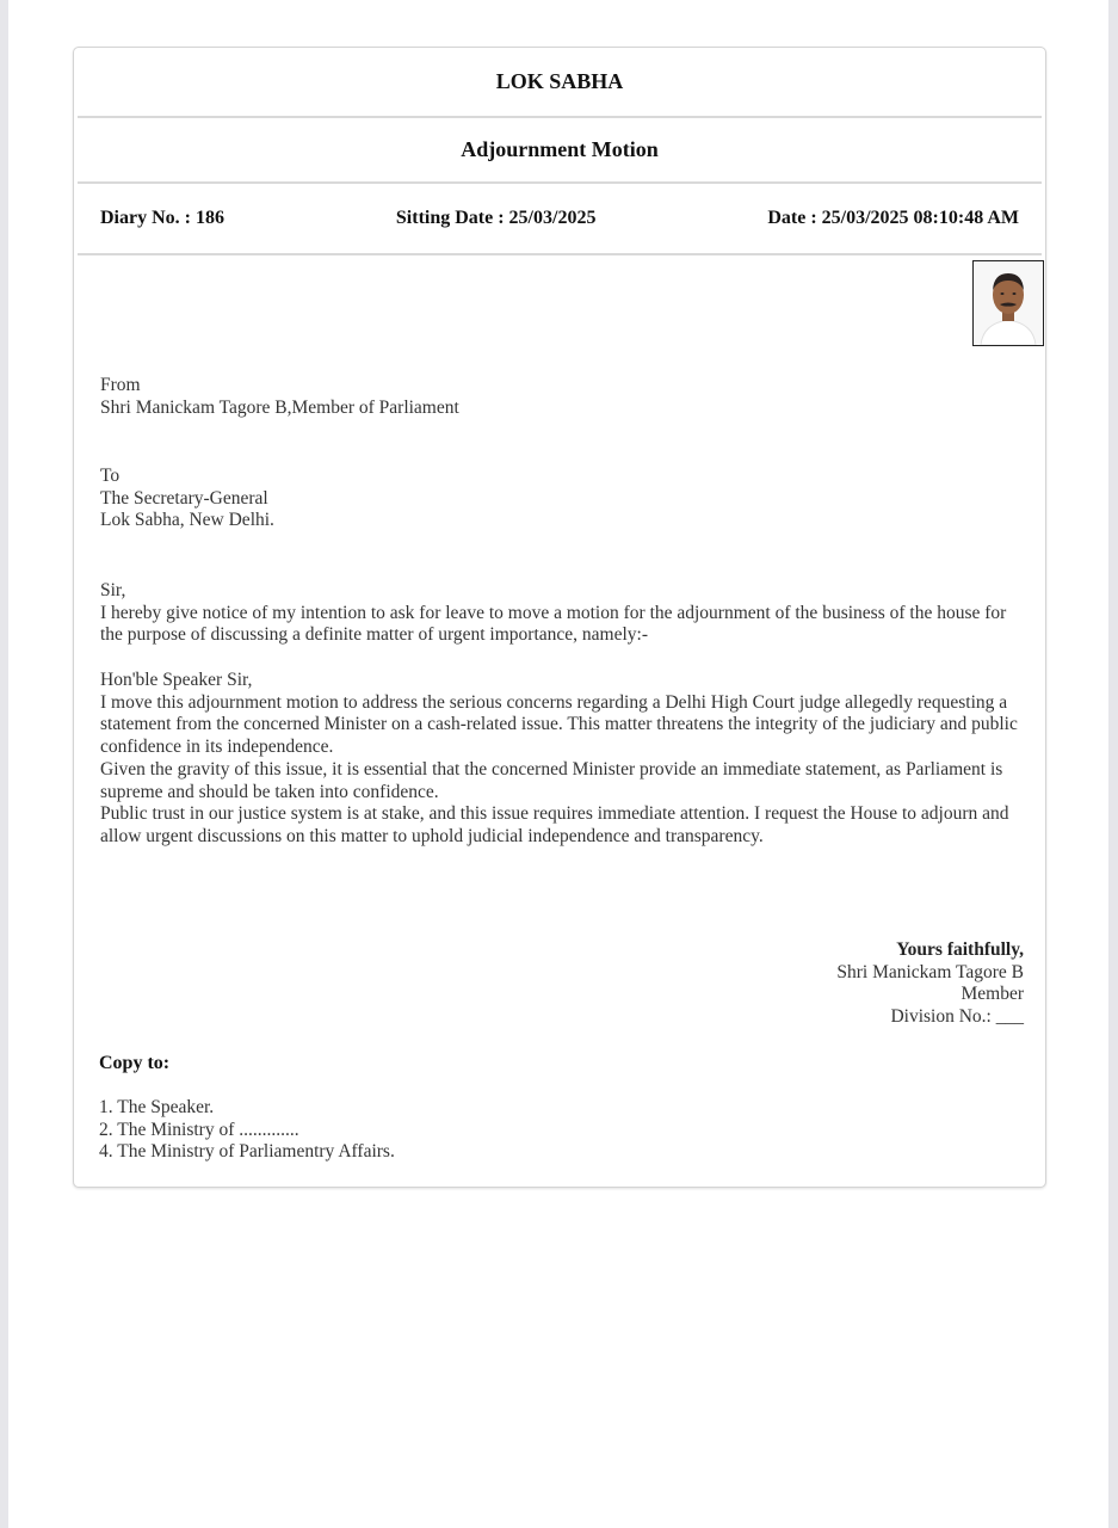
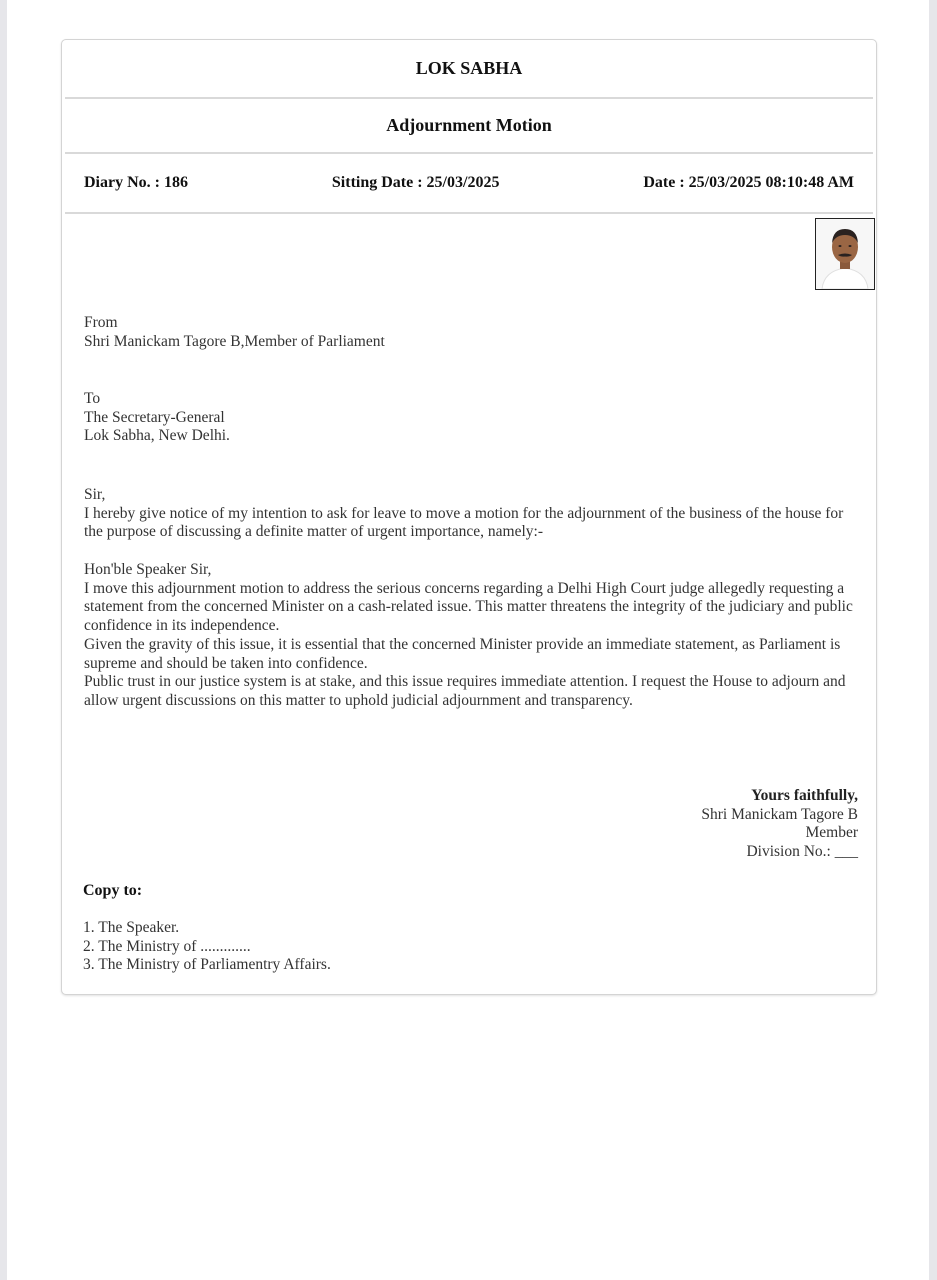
  LOK SABHA
  Adjournment Motion
  Diary No. : 186
  Sitting Date : 25/03/2025
  Date : 25/03/2025 08:10:48 AM
  From
  Shri Manickam Tagore B,Member of Parliament
  To
  The Secretary-General
  Lok Sabha, New Delhi.
  Sir,
  I hereby give notice of my intention to ask for leave to move a motion for the adjournment of the business of the house for the purpose of discussing a definite matter of urgent importance, namely:-
  Hon'ble Speaker Sir,
  I move this adjournment motion to address the serious concerns regarding a Delhi High Court judge allegedly requesting a statement from the concerned Minister on a cash-related issue. This matter threatens the integrity of the judiciary and public confidence in its independence.
  Given the gravity of this issue, it is essential that the concerned Minister provide an immediate statement, as Parliament is supreme and should be taken into confidence.
- Public trust in our justice system is at stake, and this issue requires immediate attention. I request the House to adjourn and allow urgent discussions on this matter to uphold judicial independence and transparency.
+ Public trust in our justice system is at stake, and this issue requires immediate attention. I request the House to adjourn and allow urgent discussions on this matter to uphold judicial adjournment and transparency.
  Yours faithfully,
  Shri Manickam Tagore B
  Member
  Division No.: ___
  Copy to:
  1. The Speaker.
  2. The Ministry of .............
- 4. The Ministry of Parliamentry Affairs.
+ 3. The Ministry of Parliamentry Affairs.
